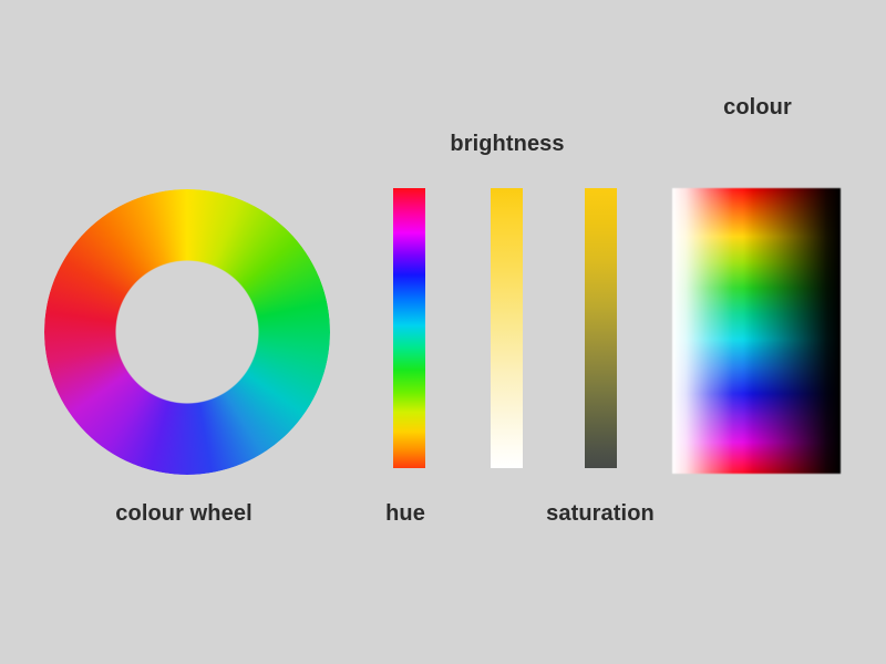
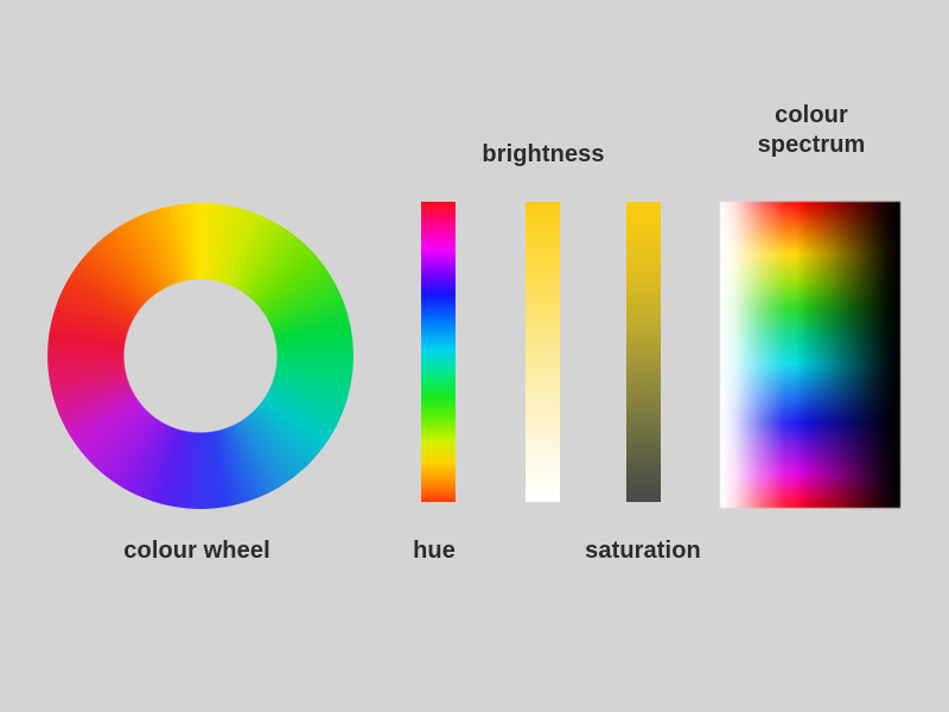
  colour wheel
  hue
  brightness
  saturation
  colour
+ spectrum
